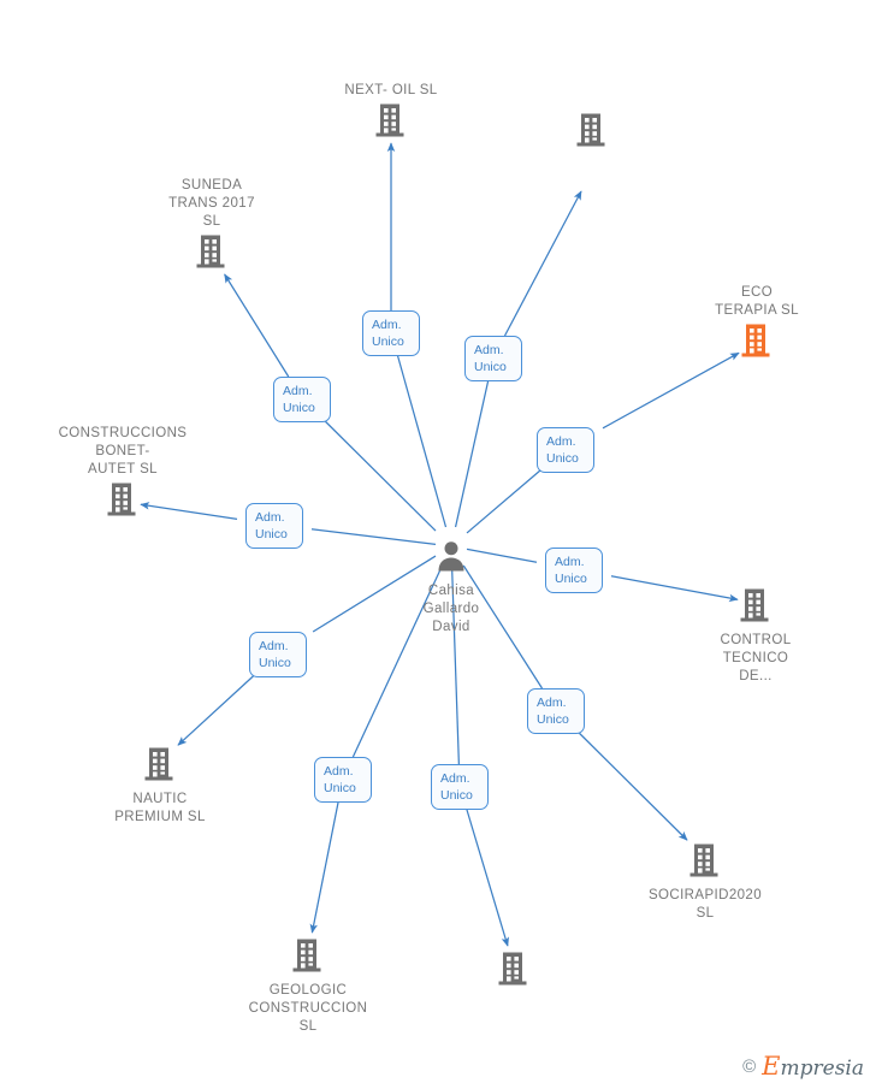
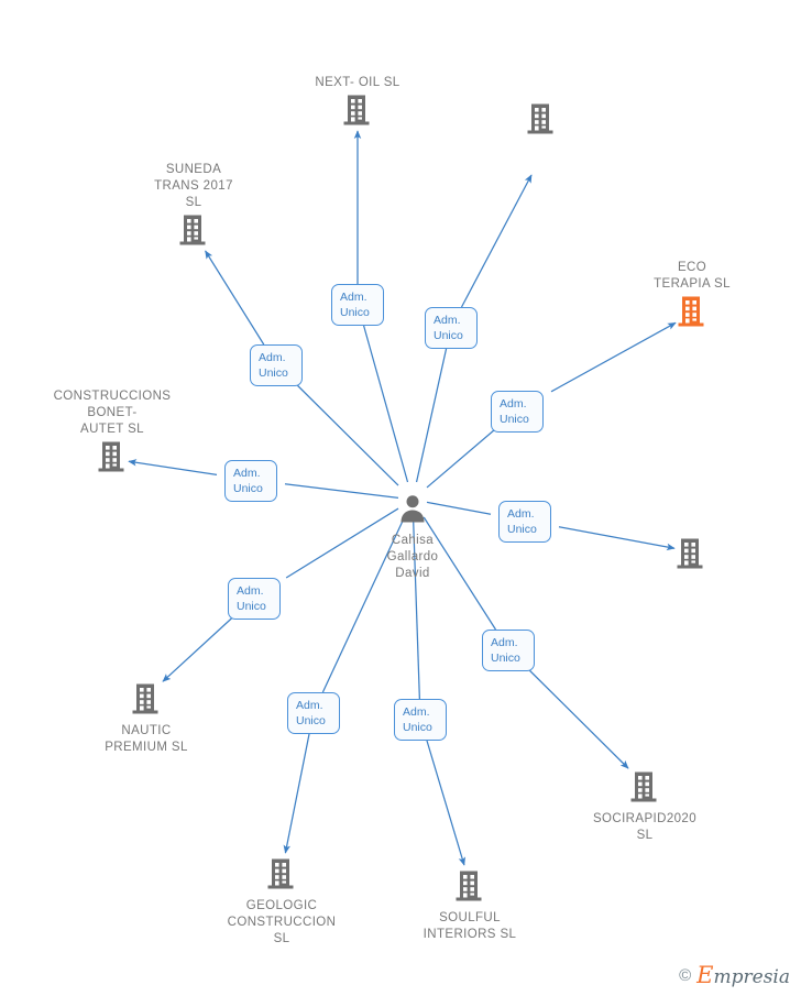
  Cahisa
  Gallardo
  David
  NEXT- OIL SL
  SUNEDA
  TRANS 2017
  SL
  ECO
  TERAPIA SL
  CONSTRUCCIONS
  BONET-
  AUTET SL
- CONTROL
- TECNICO
- DE...
  NAUTIC
  PREMIUM SL
  SOCIRAPID2020
  SL
  GEOLOGIC
  CONSTRUCCION
  SL
+ SOULFUL
+ INTERIORS SL
  Adm.
  Unico
  Adm.
  Unico
  Adm.
  Unico
  Adm.
  Unico
  Adm.
  Unico
  Adm.
  Unico
  Adm.
  Unico
  Adm.
  Unico
  Adm.
  Unico
  Adm.
  Unico
  ©
  Empresia
